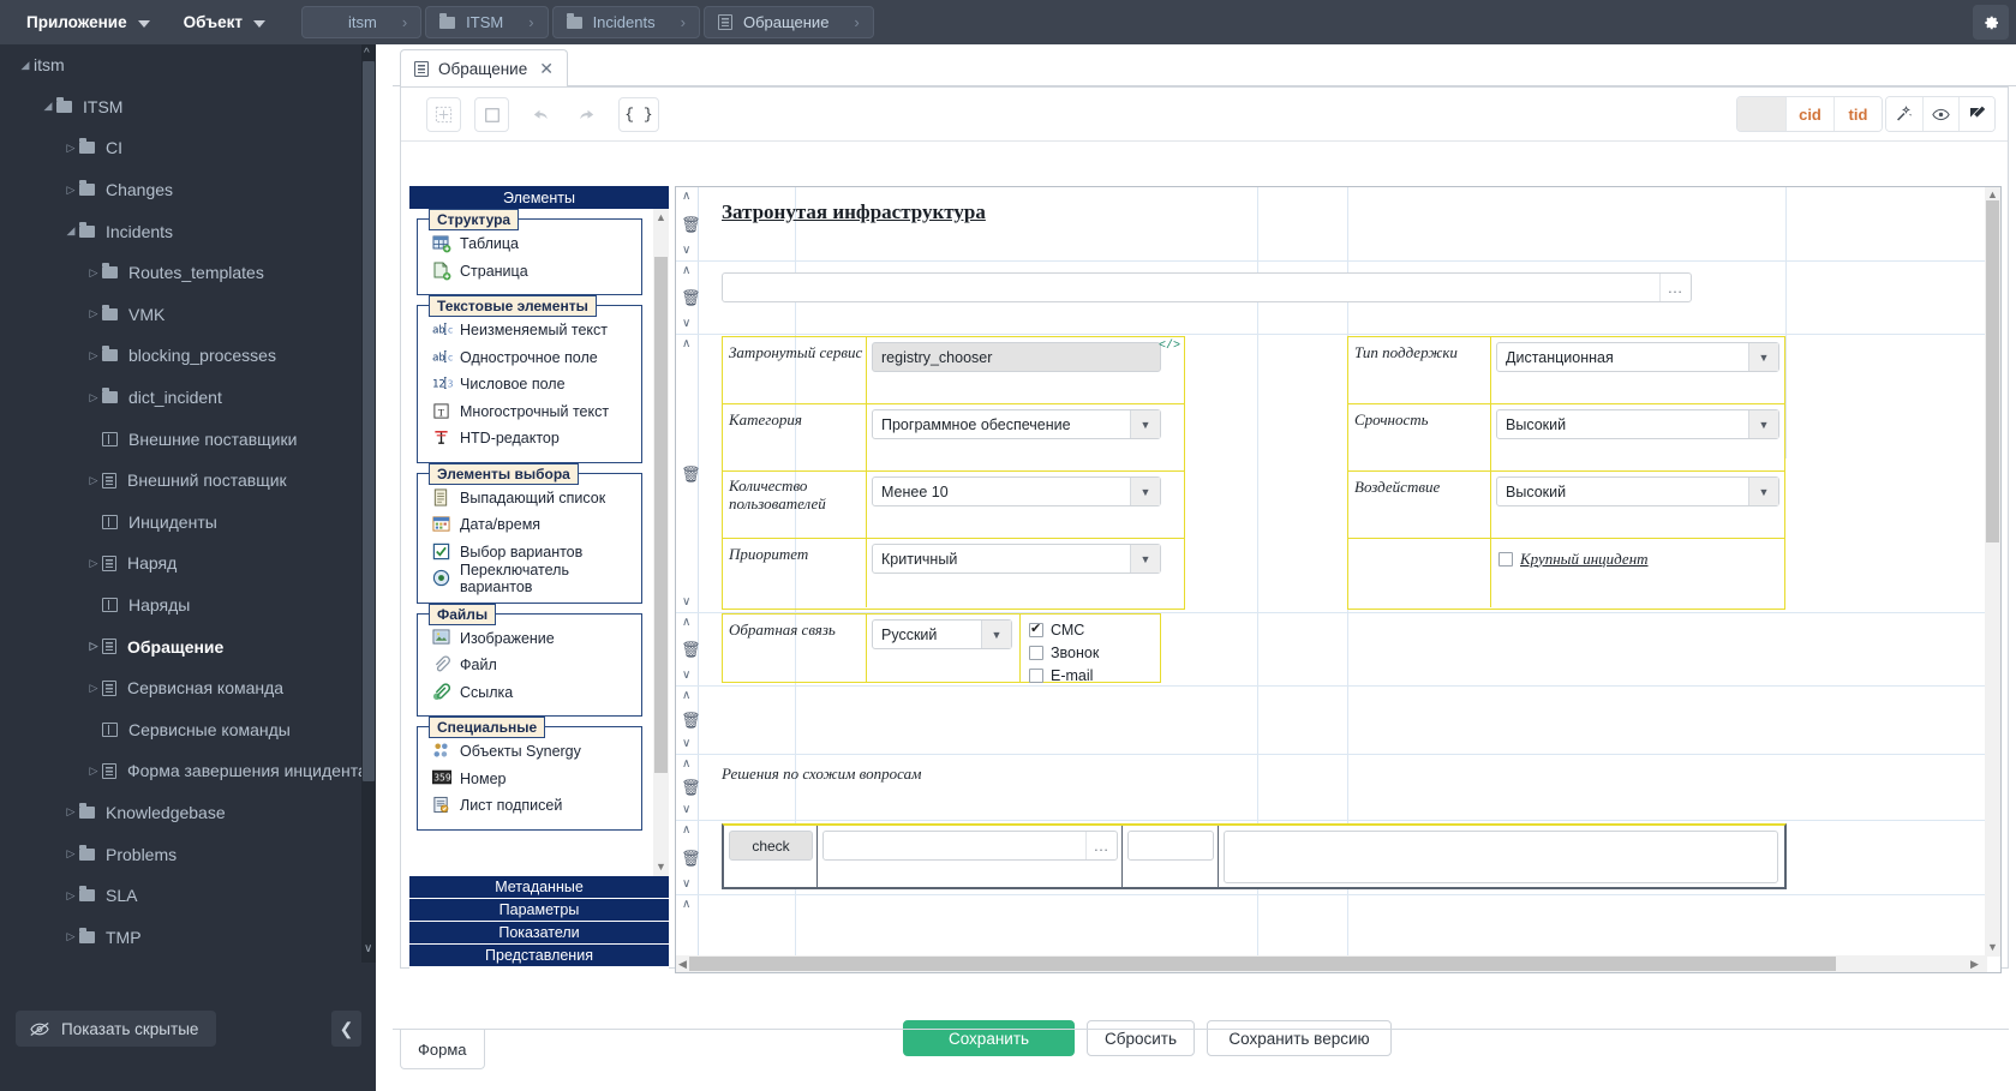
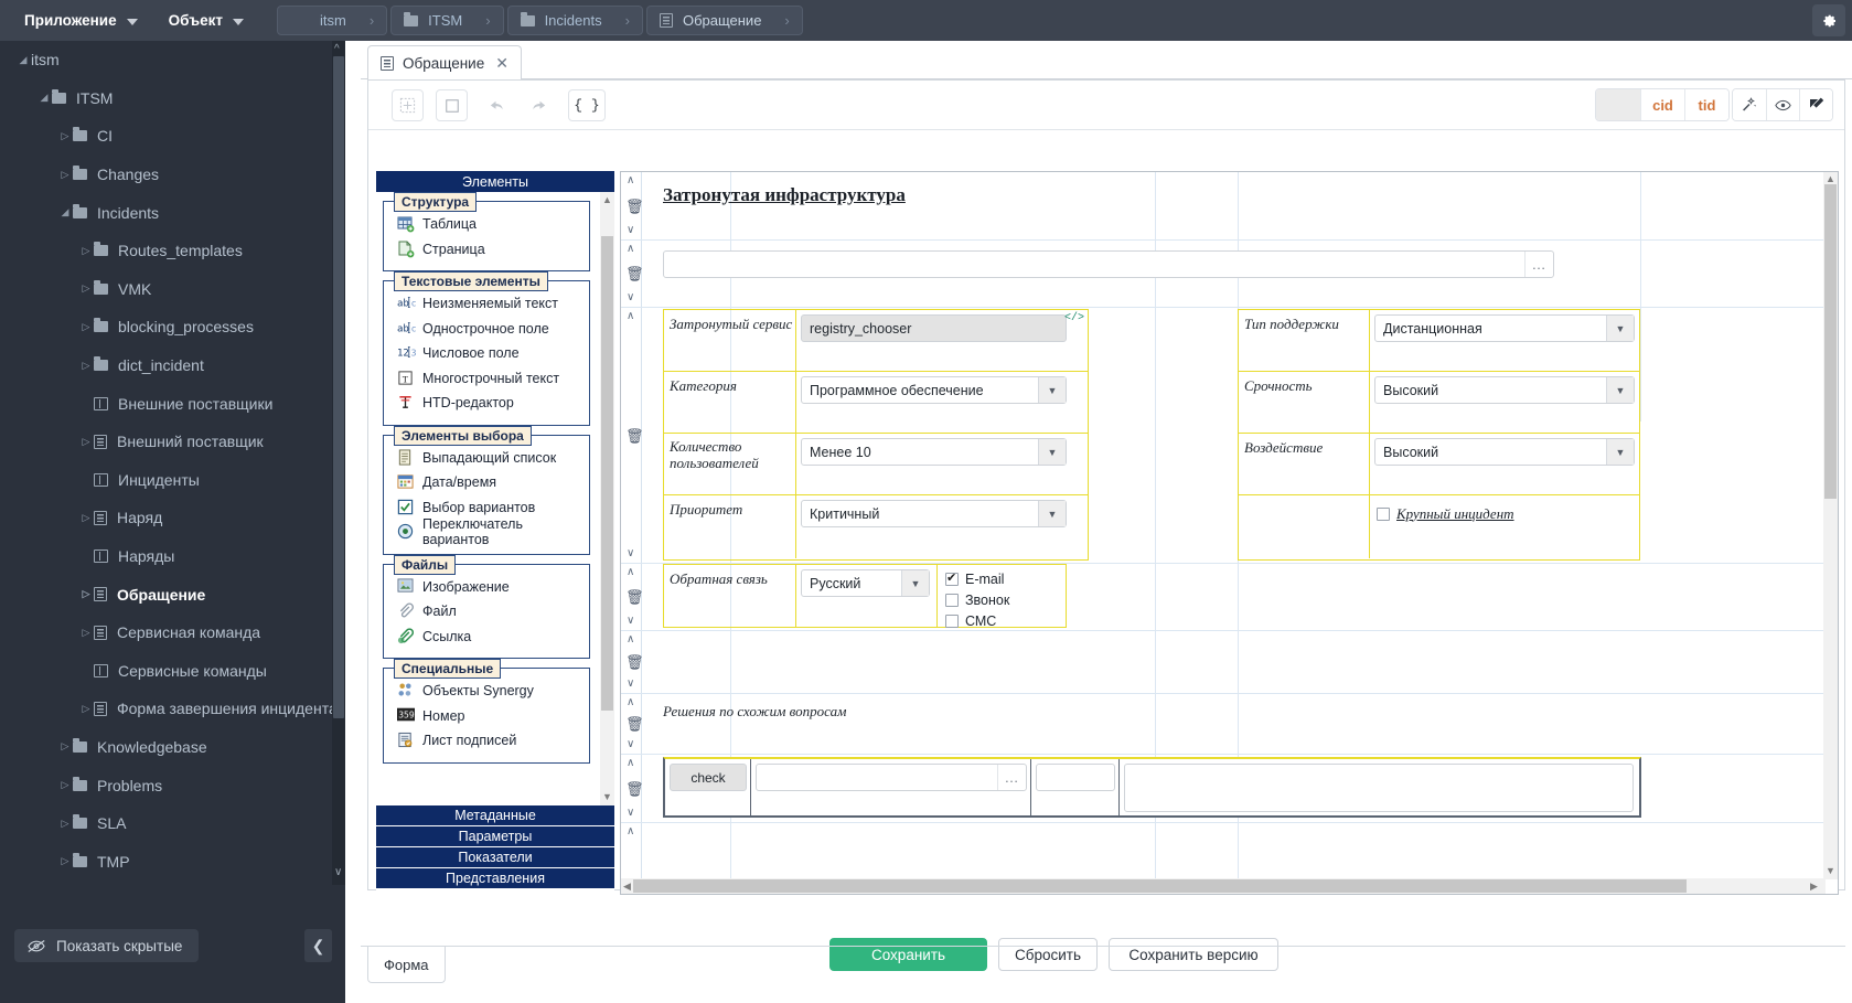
  Приложение
  Объект
  itsm
  ›
  ITSM
  ›
  Incidents
  ›
  Обращение
  ›
  ◢
  itsm
  ◢
  ITSM
  ▷
  CI
  ▷
  Changes
  ◢
  Incidents
  ▷
  Routes_templates
  ▷
  VMK
  ▷
  blocking_processes
  ▷
  dict_incident
  Внешние поставщики
  ▷
  Внешний поставщик
  Инциденты
  ▷
  Наряд
  Наряды
  ▷
  Обращение
  ▷
  Сервисная команда
  Сервисные команды
  ▷
  Форма завершения инцидент
  ▷
  Knowledgebase
  ▷
  Problems
  ▷
  SLA
  ▷
  TMP
  ^
  ∨
  Показать скрытые
  ❮
  Обращение
  ✕
  { }
  cid
  tid
  Элементы
  Структура
  Таблица
  Страница
  Текстовые элементы
  ab
  c
  Неизменяемый текст
  ab
  c
  Однострочное поле
  12
  3
  Числовое поле
  T
  Многострочный текст
  HTD-редактор
  Элементы выбора
  Выпадающий список
  Дата/время
  Выбор вариантов
  Переключатель вариантов
  Файлы
  Изображение
  Файл
  Ссылка
  Специальные
  Объекты Synergy
  359
  Номер
  Лист подписей
  ▲
  ▼
  Метаданные
  Параметры
  Показатели
  Представления
  ∧
  🗑
  ∨
  ∧
  🗑
  ∨
  ∧
  🗑
  ∨
  ∧
  🗑
  ∨
  ∧
  🗑
  ∨
  ∧
  🗑
  ∨
  ∧
  🗑
  ∨
  ∧
  Затронутая инфраструктура
  …
  Затронутый сервис
  registry_chooser
  </>
  Категория
  Программное обеспечение
  ▼
  Количество
  пользователей
  Менее 10
  ▼
  Приоритет
  Критичный
  ▼
  Тип поддержки
  Дистанционная
  ▼
  Срочность
  Высокий
  ▼
  Воздействие
  Высокий
  ▼
  Крупный инцидент
  Обратная связь
  Русский
  ▼
- СМС
+ E-mail
  Звонок
- E-mail
+ СМС
  Решения по схожим вопросам
  check
  …
  ▲
  ▼
  ◀
  ▶
  Сохранить
  Сбросить
  Сохранить версию
  Форма
